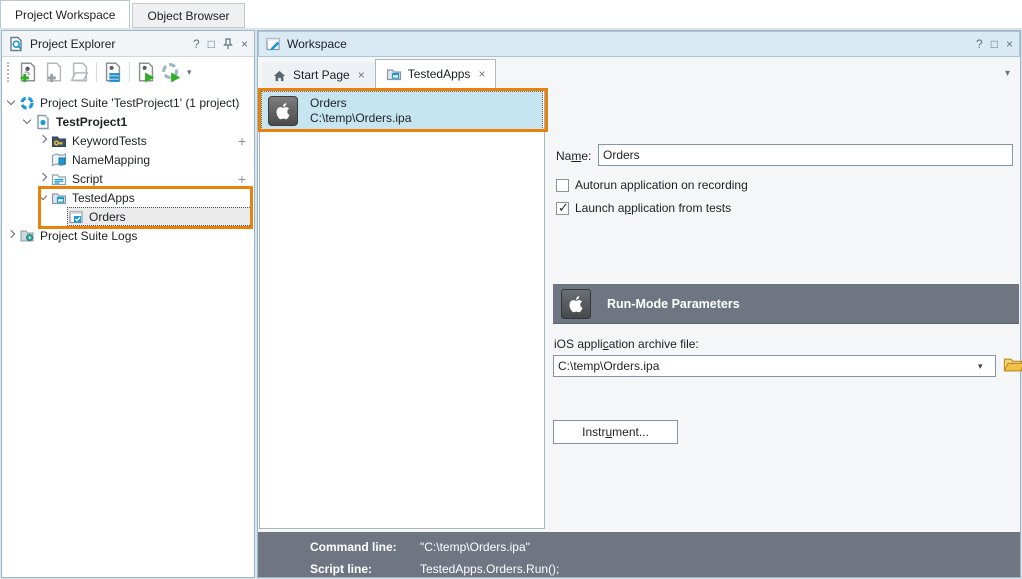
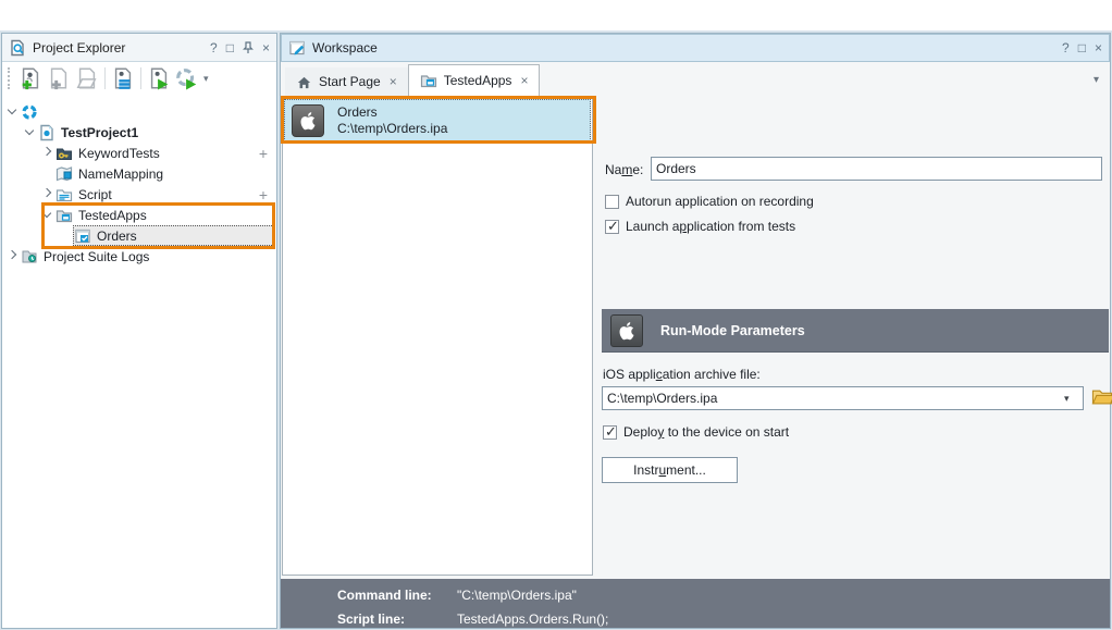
- Project Workspace
- Object Browser
  Project Explorer
  ?
  □
  ×
  ▾
- Project Suite 'TestProject1' (1 project)
  TestProject1
  KeywordTests
  +
  NameMapping
  Script
  +
  TestedApps
  Orders
  Project Suite Logs
  Workspace
  ?
  □
  ×
  Start Page
  ×
  TestedApps
  ×
  ▾
  Orders
  C:\temp\Orders.ipa
  Name:
  Orders
  Autorun application on recording
  Launch application from tests
  Run-Mode Parameters
  iOS application archive file:
  C:\temp\Orders.ipa
  ▾
+ Deploy to the device on start
  Instrument...
  Command line:
  "C:\temp\Orders.ipa"
  Script line:
  TestedApps.Orders.Run();
